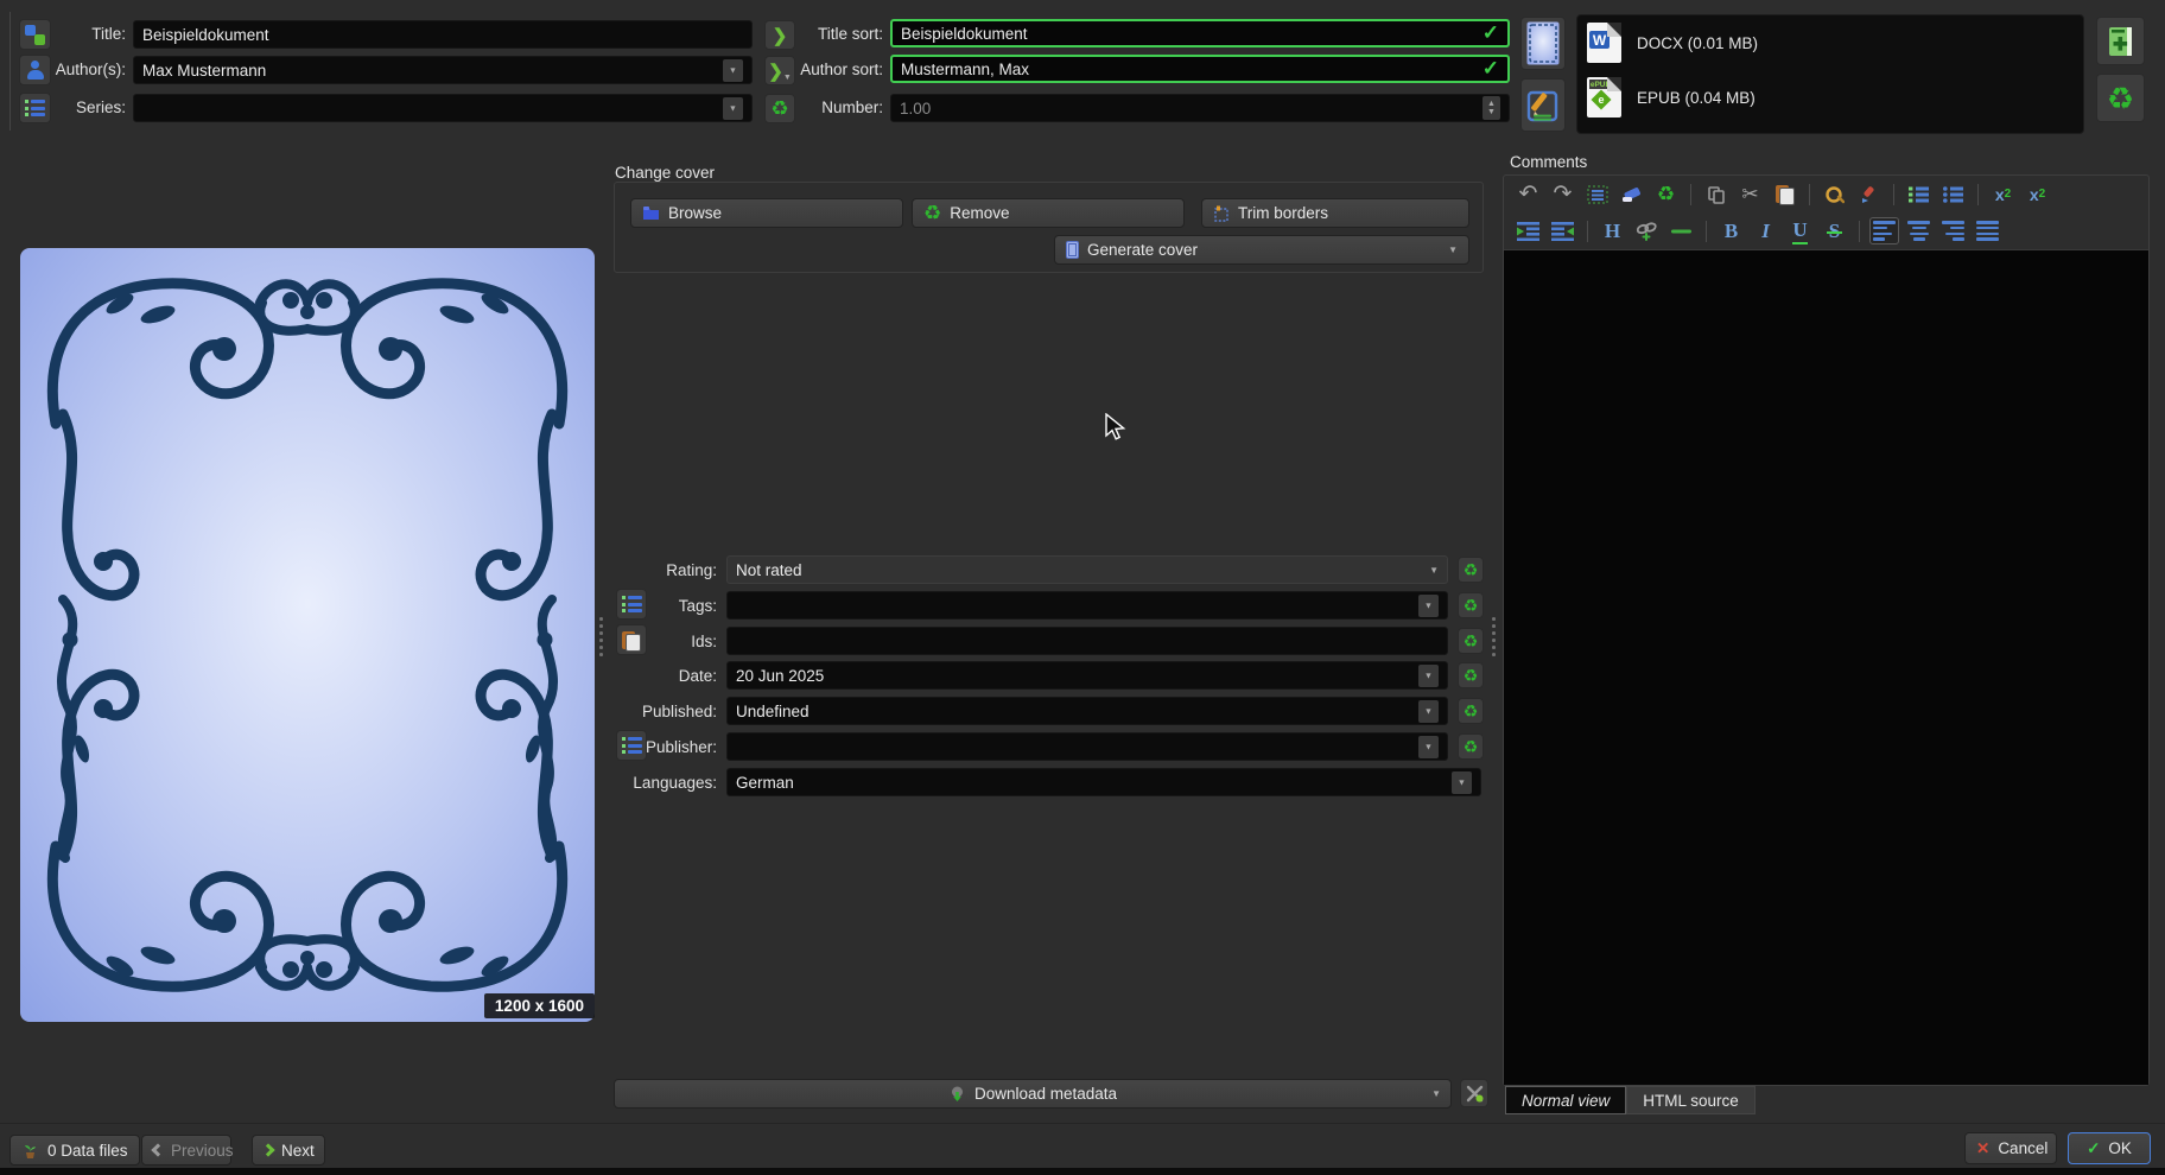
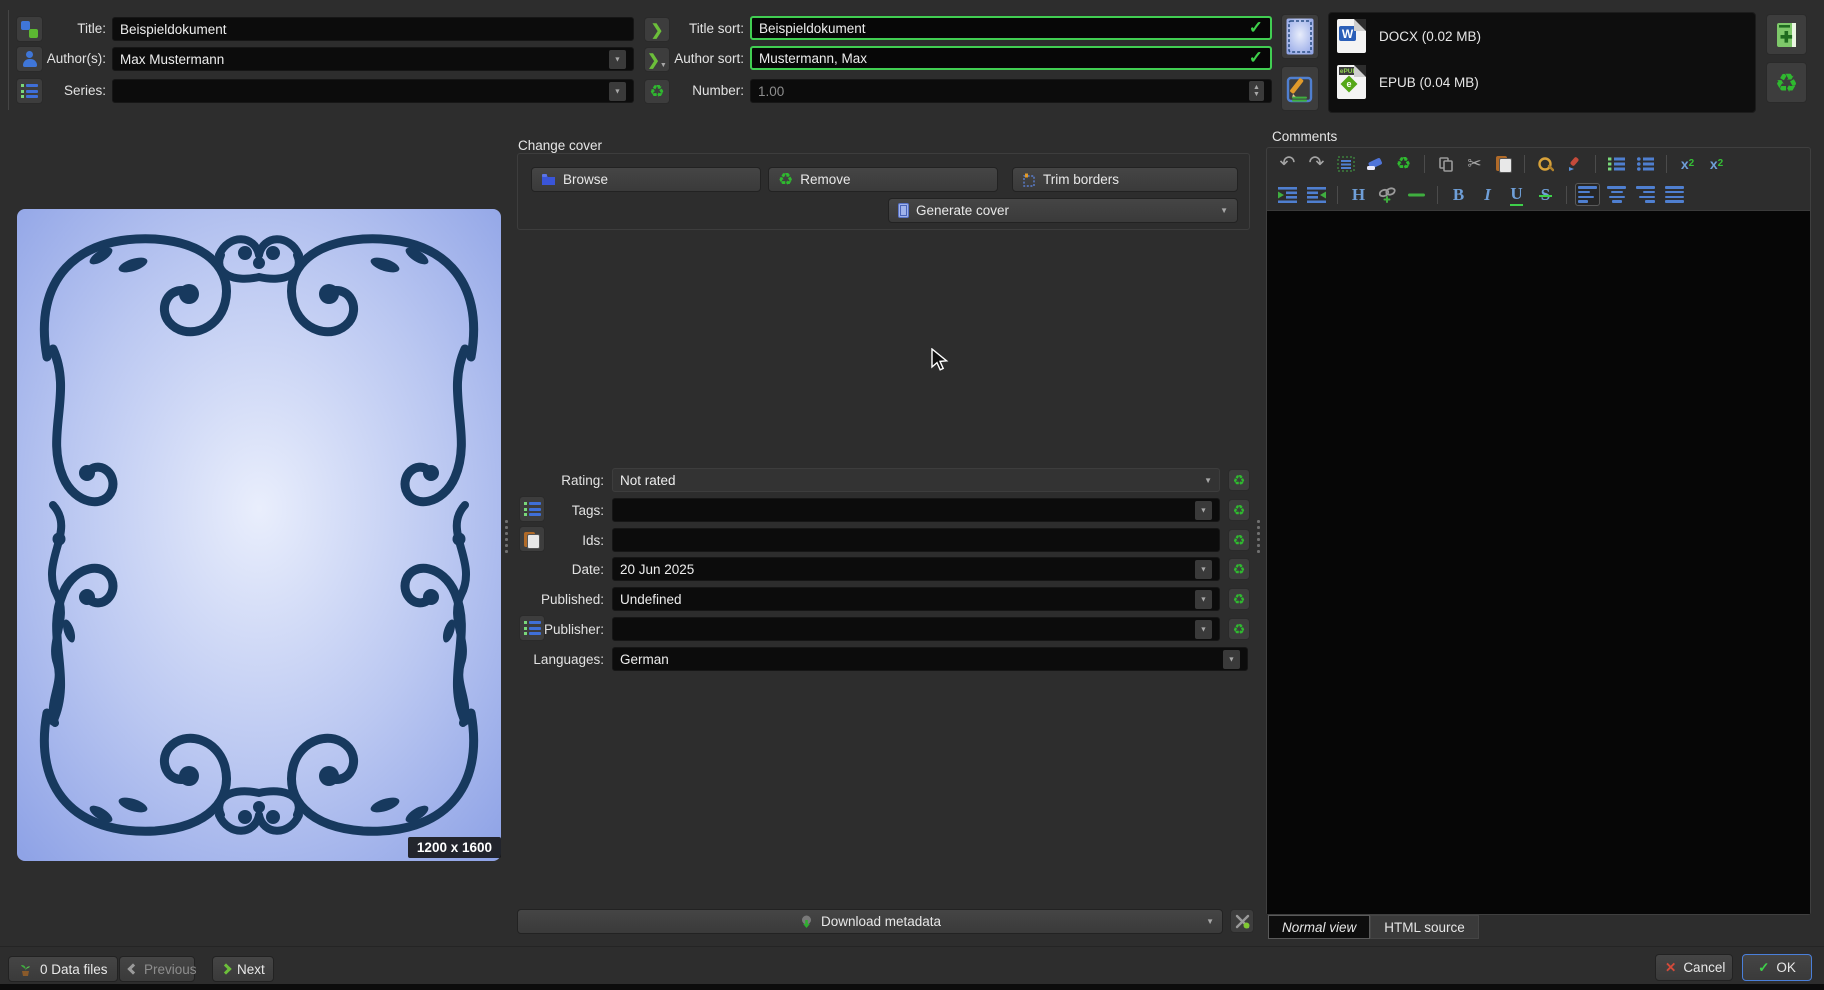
  Title:
  Beispieldokument
  Author(s):
  Max Mustermann
  Series:
  ❯
  Title sort:
  Beispieldokument
  Author sort:
  Mustermann, Max
  Number:
  1.00
  W
- DOCX (0.01 MB)
+ DOCX (0.02 MB)
  EPUB (0.04 MB)
  1200 x 1600
  Change cover
  Browse
  Remove
  Trim borders
  Generate cover
  ▼
  Rating:
  Not rated
  ▼
  Tags:
  Ids:
  Date:
  20 Jun 2025
  Published:
  Undefined
  Publisher:
  Languages:
  German
  Download metadata
  ▼
  Comments
  ↶
  ↷
  ✂
  x
  2
  x
  2
  H
  B
  I
  U
  S
  Normal view
  HTML source
  0 Data files
  Previous
  Next
  ✕
  Cancel
  ✓
  OK
